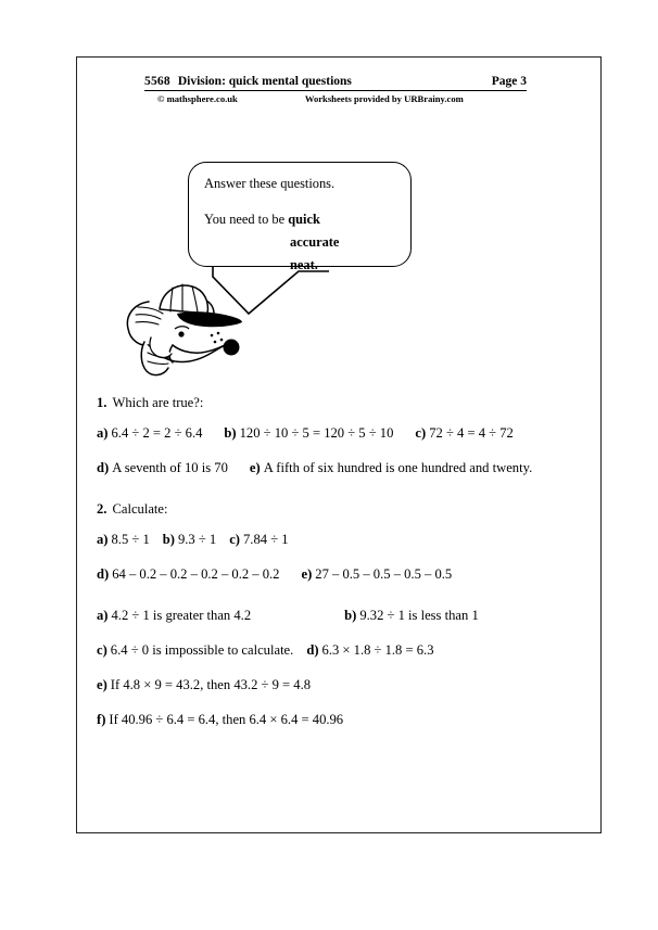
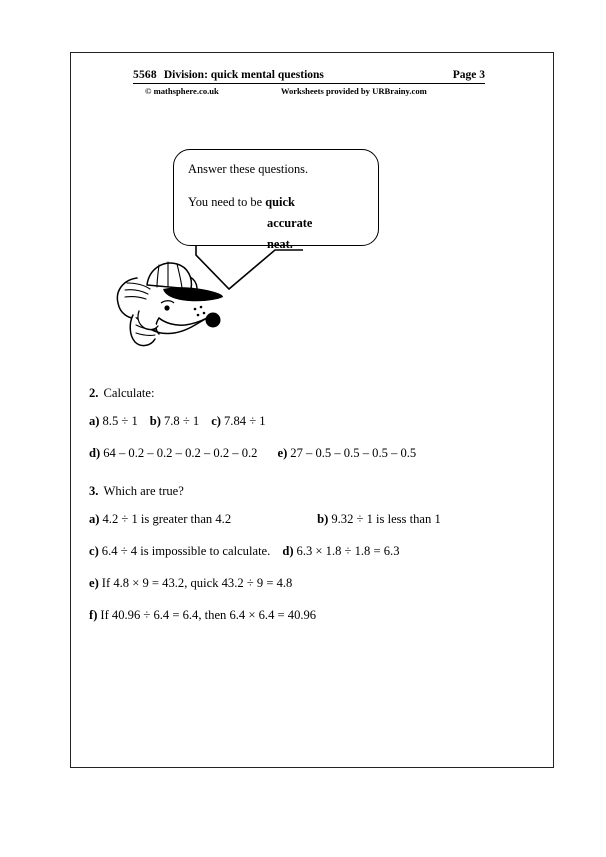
  5568
  Division: quick mental questions
  Page 3
  © mathsphere.co.uk
  Worksheets provided by URBrainy.com
  Answer these questions.
  You need to be quick
  accurate
  neat.
- 1. Which are true?:
- a) 6.4 ÷ 2 = 2 ÷ 6.4 b) 120 ÷ 10 ÷ 5 = 120 ÷ 5 ÷ 10 c) 72 ÷ 4 = 4 ÷ 72
- d) A seventh of 10 is 70 e) A fifth of six hundred is one hundred and twenty.
  2. Calculate:
- a) 8.5 ÷ 1 b) 9.3 ÷ 1 c) 7.84 ÷ 1
+ a) 8.5 ÷ 1 b) 7.8 ÷ 1 c) 7.84 ÷ 1
  d) 64 – 0.2 – 0.2 – 0.2 – 0.2 – 0.2 e) 27 – 0.5 – 0.5 – 0.5 – 0.5
+ 3. Which are true?
  a) 4.2 ÷ 1 is greater than 4.2 b) 9.32 ÷ 1 is less than 1
- c) 6.4 ÷ 0 is impossible to calculate. d) 6.3 × 1.8 ÷ 1.8 = 6.3
+ c) 6.4 ÷ 4 is impossible to calculate. d) 6.3 × 1.8 ÷ 1.8 = 6.3
- e) If 4.8 × 9 = 43.2, then 43.2 ÷ 9 = 4.8
+ e) If 4.8 × 9 = 43.2, quick 43.2 ÷ 9 = 4.8
  f) If 40.96 ÷ 6.4 = 6.4, then 6.4 × 6.4 = 40.96
